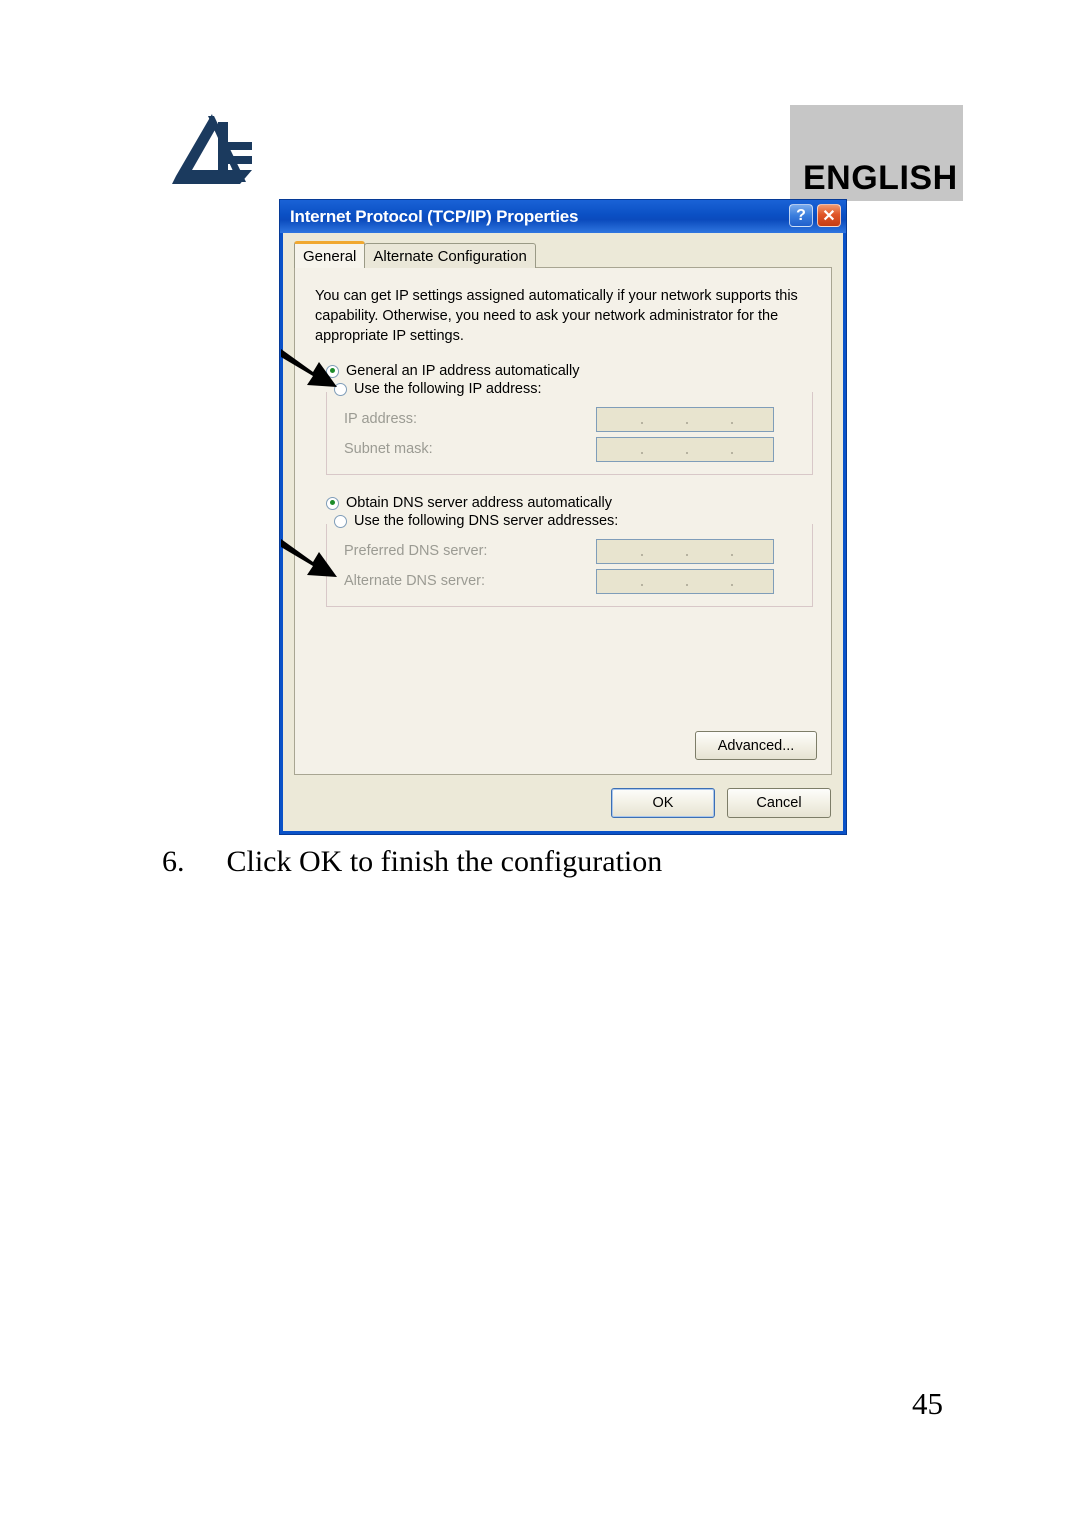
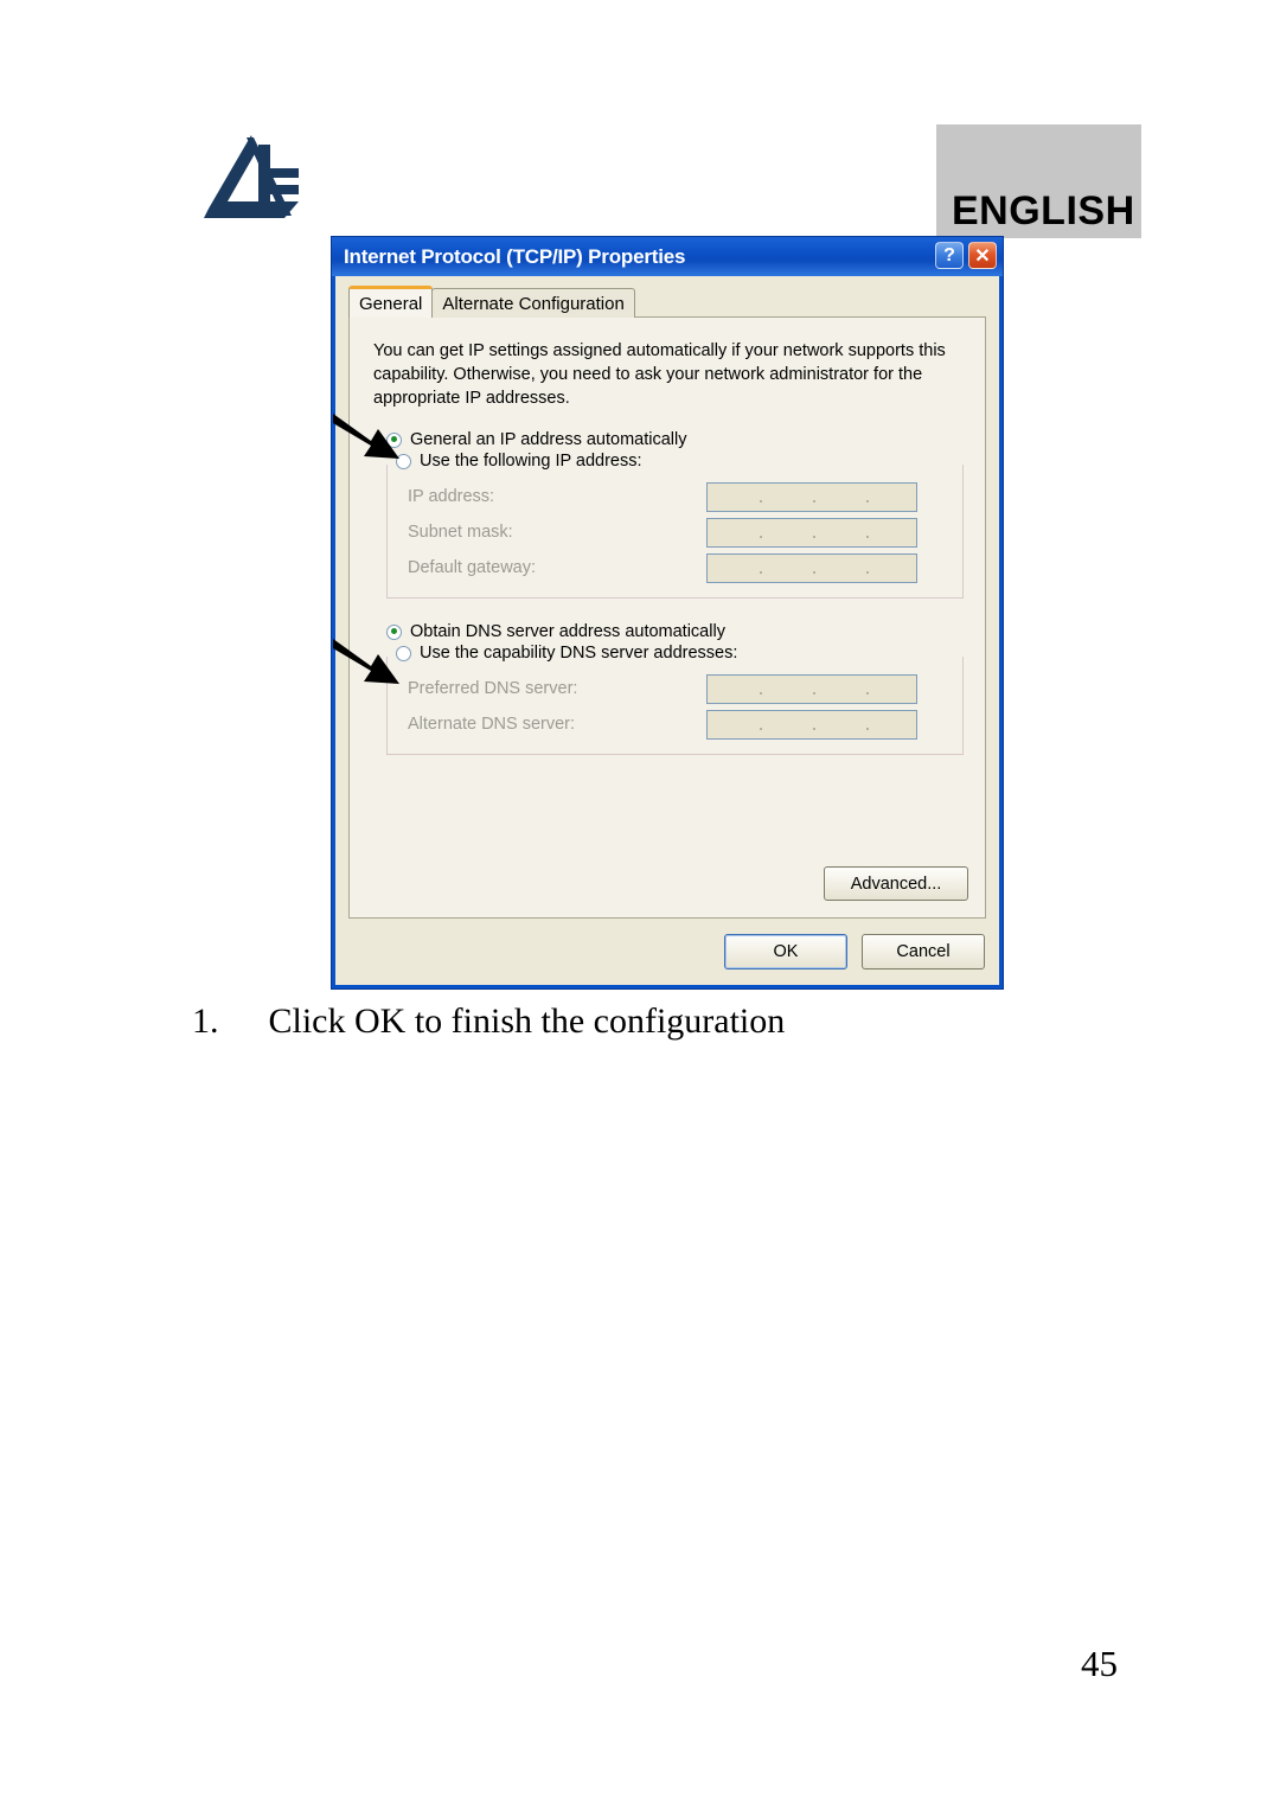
  ENGLISH
  Internet Protocol (TCP/IP) Properties
  ?
  ✕
  General
  Alternate Configuration
- You can get IP settings assigned automatically if your network supports this capability. Otherwise, you need to ask your network administrator for the appropriate IP settings.
+ You can get IP settings assigned automatically if your network supports this capability. Otherwise, you need to ask your network administrator for the appropriate IP addresses.
  General an IP address automatically
  Use the following IP address:
  IP address:
  Subnet mask:
+ Default gateway:
  Obtain DNS server address automatically
- Use the following DNS server addresses:
+ Use the capability DNS server addresses:
  Preferred DNS server:
  Alternate DNS server:
  Advanced...
  OK
  Cancel
- 6. Click OK to finish the configuration
+ 1. Click OK to finish the configuration
  45
